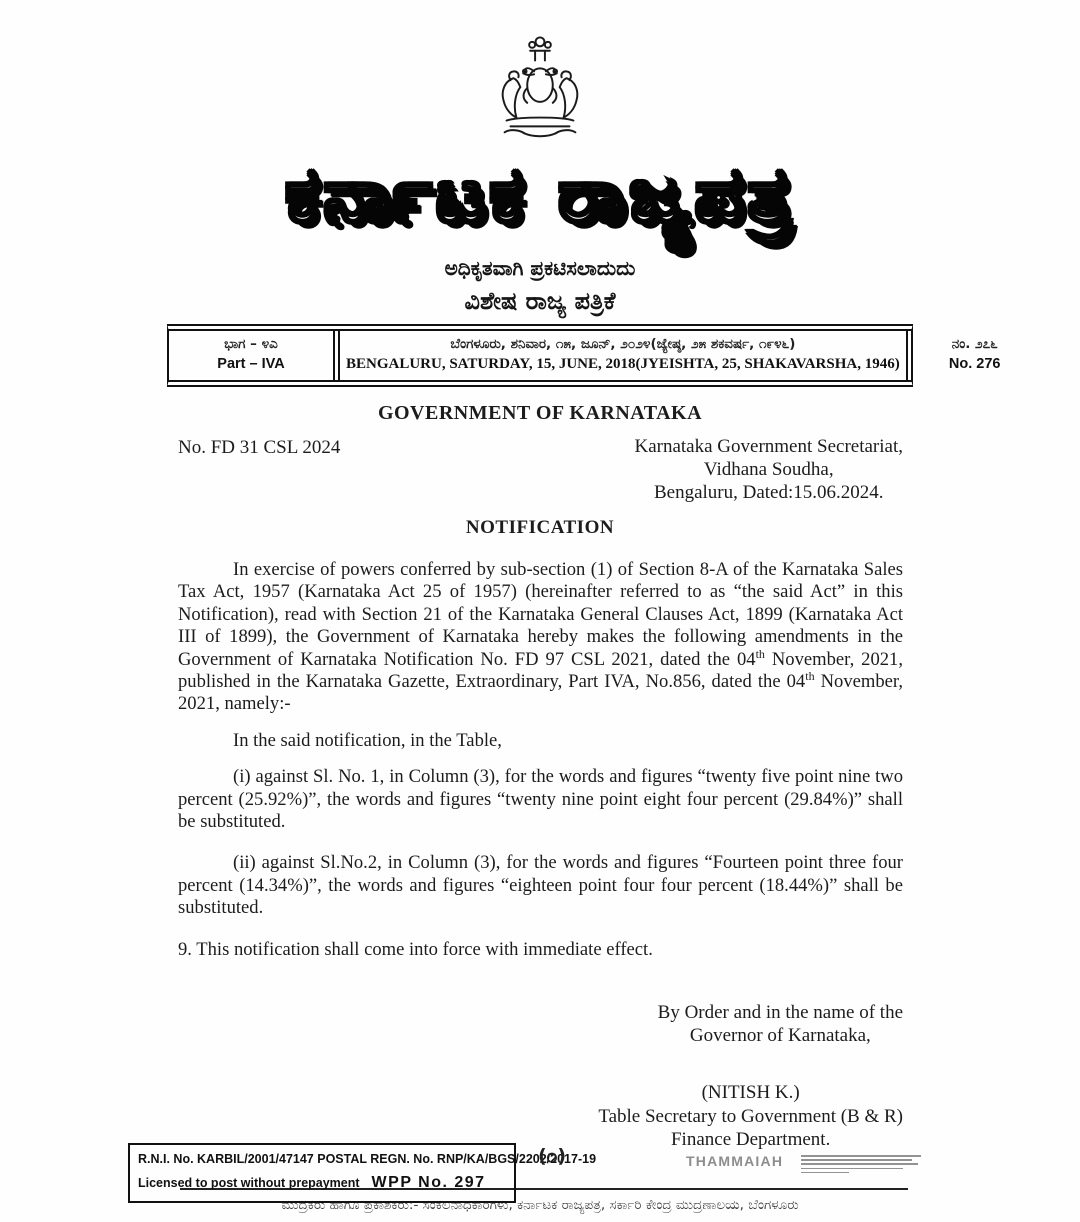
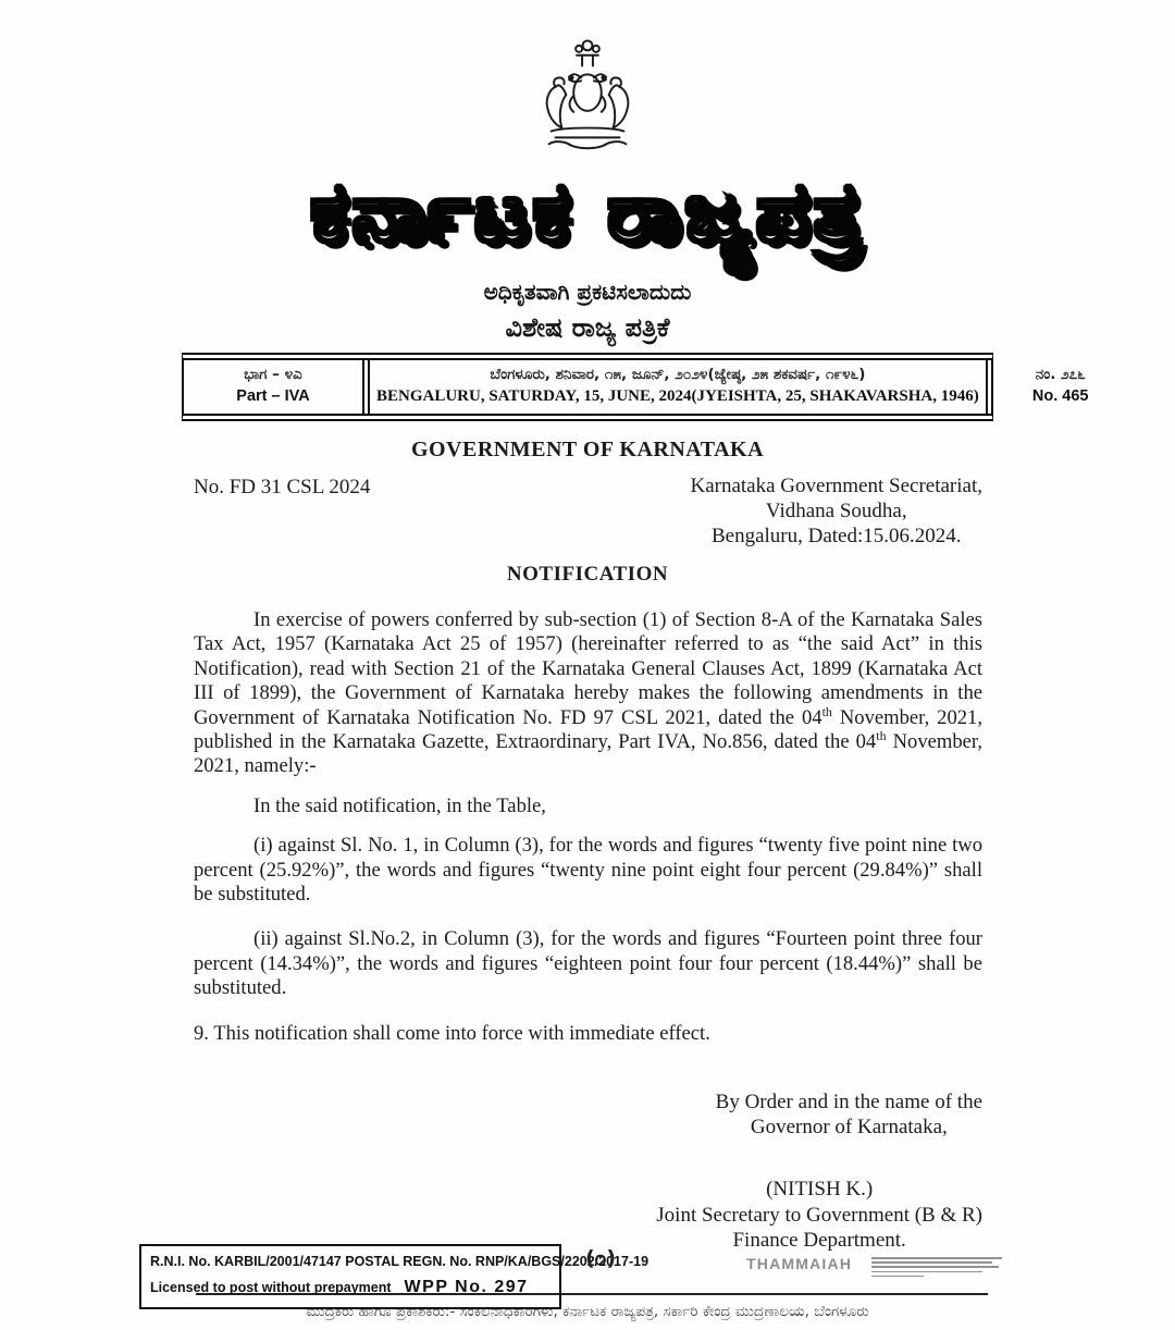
  ಕರ್ನಾಟಕ ರಾಜ್ಯಪತ್ರ
  ಅಧಿಕೃತವಾಗಿ ಪ್ರಕಟಿಸಲಾದುದು
  ವಿಶೇಷ ರಾಜ್ಯ ಪತ್ರಿಕೆ
  ಭಾಗ – ೪ಎ
  Part – IVA
  ಬೆಂಗಳೂರು, ಶನಿವಾರ, ೧೫, ಜೂನ್, ೨೦೨೪(ಜ್ಯೇಷ್ಠ, ೨೫ ಶಕವರ್ಷ, ೧೯೪೬)
- BENGALURU, SATURDAY, 15, JUNE, 2018(JYEISHTA, 25, SHAKAVARSHA, 1946)
+ BENGALURU, SATURDAY, 15, JUNE, 2024(JYEISHTA, 25, SHAKAVARSHA, 1946)
  ನಂ. ೨೭೬
- No. 276
+ No. 465
  GOVERNMENT OF KARNATAKA
  No. FD 31 CSL 2024
  Karnataka Government Secretariat,
  Vidhana Soudha,
  Bengaluru, Dated:15.06.2024.
  NOTIFICATION
  In exercise of powers conferred by sub-section (1) of Section 8-A of the Karnataka Sales Tax Act, 1957 (Karnataka Act 25 of 1957) (hereinafter referred to as “the said Act” in this Notification), read with Section 21 of the Karnataka General Clauses Act, 1899 (Karnataka Act III of 1899), the Government of Karnataka hereby makes the following amendments in the Government of Karnataka Notification No. FD 97 CSL 2021, dated the 04th November, 2021, published in the Karnataka Gazette, Extraordinary, Part IVA, No.856, dated the 04th November, 2021, namely:-
  In the said notification, in the Table,
  (i) against Sl. No. 1, in Column (3), for the words and figures “twenty five point nine two percent (25.92%)”, the words and figures “twenty nine point eight four percent (29.84%)” shall be substituted.
  (ii) against Sl.No.2, in Column (3), for the words and figures “Fourteen point three four percent (14.34%)”, the words and figures “eighteen point four four percent (18.44%)” shall be substituted.
  9. This notification shall come into force with immediate effect.
  By Order and in the name of the
  Governor of Karnataka,
  (NITISH K.)
- Table Secretary to Government (B & R)
+ Joint Secretary to Government (B & R)
  Finance Department.
  ಮುದ್ರಕರು ಹಾಗೂ ಪ್ರಕಾಶಕರು:- ಸಂಕಲನಾಧಿಕಾರಿಗಳು, ಕರ್ನಾಟಕ ರಾಜ್ಯಪತ್ರ, ಸರ್ಕಾರಿ ಕೇಂದ್ರ ಮುದ್ರಣಾಲಯ, ಬೆಂಗಳೂರು
  R.N.I. No. KARBIL/2001/47147 POSTAL REGN. No. RNP/KA/BGS/22017-19
  Licensed to post without prepayment
  WPP No. 297
  (೧)
  THAMMAIAH
